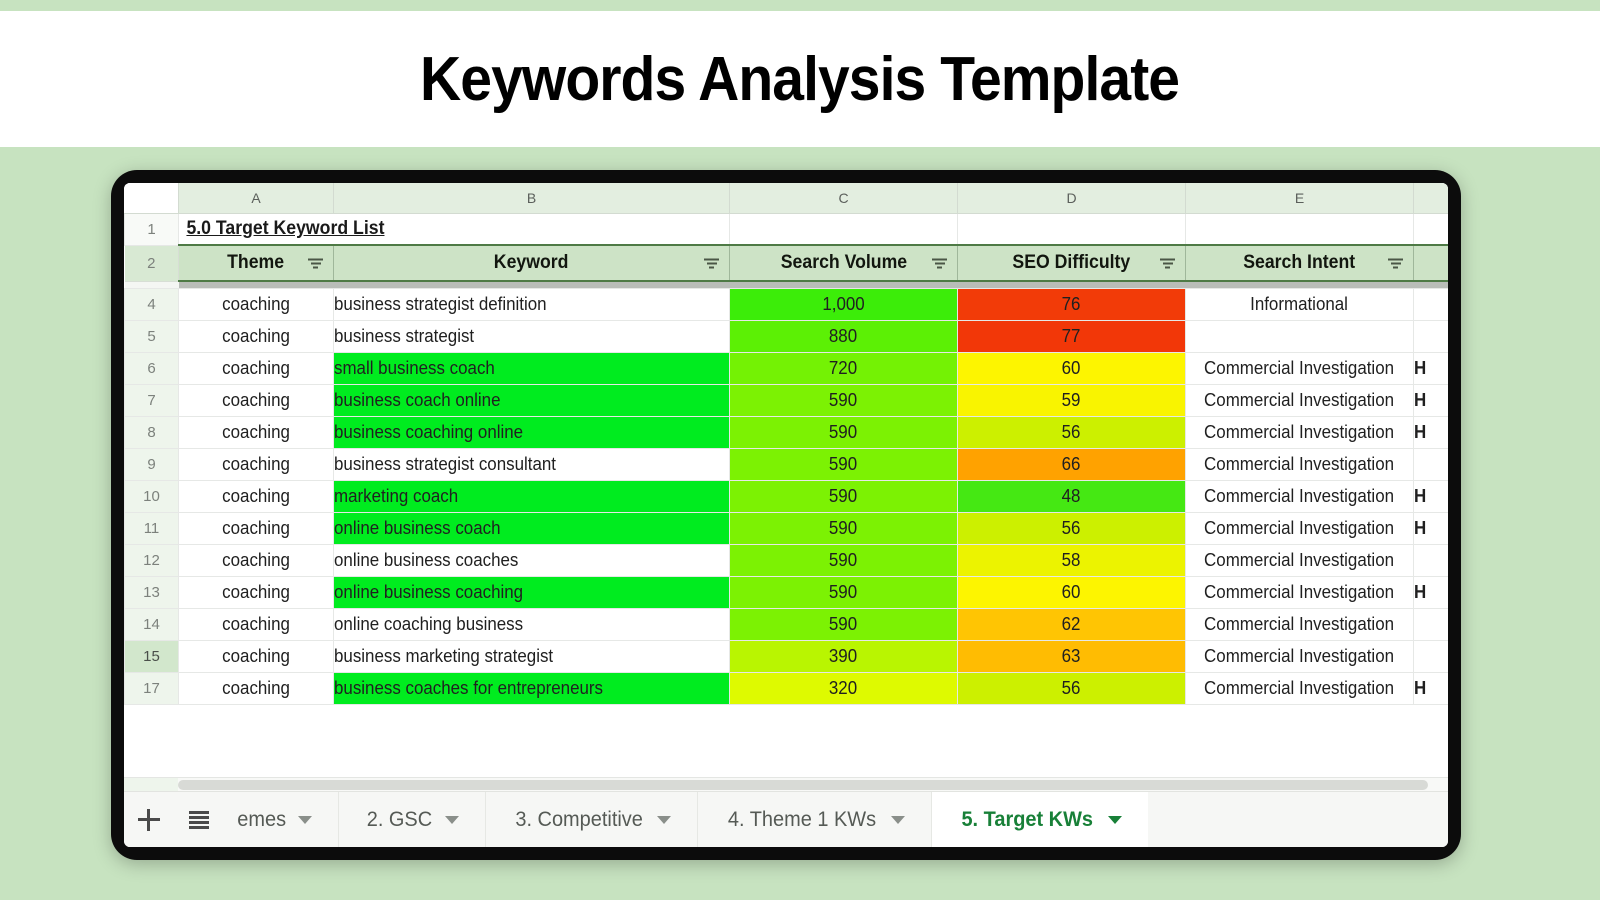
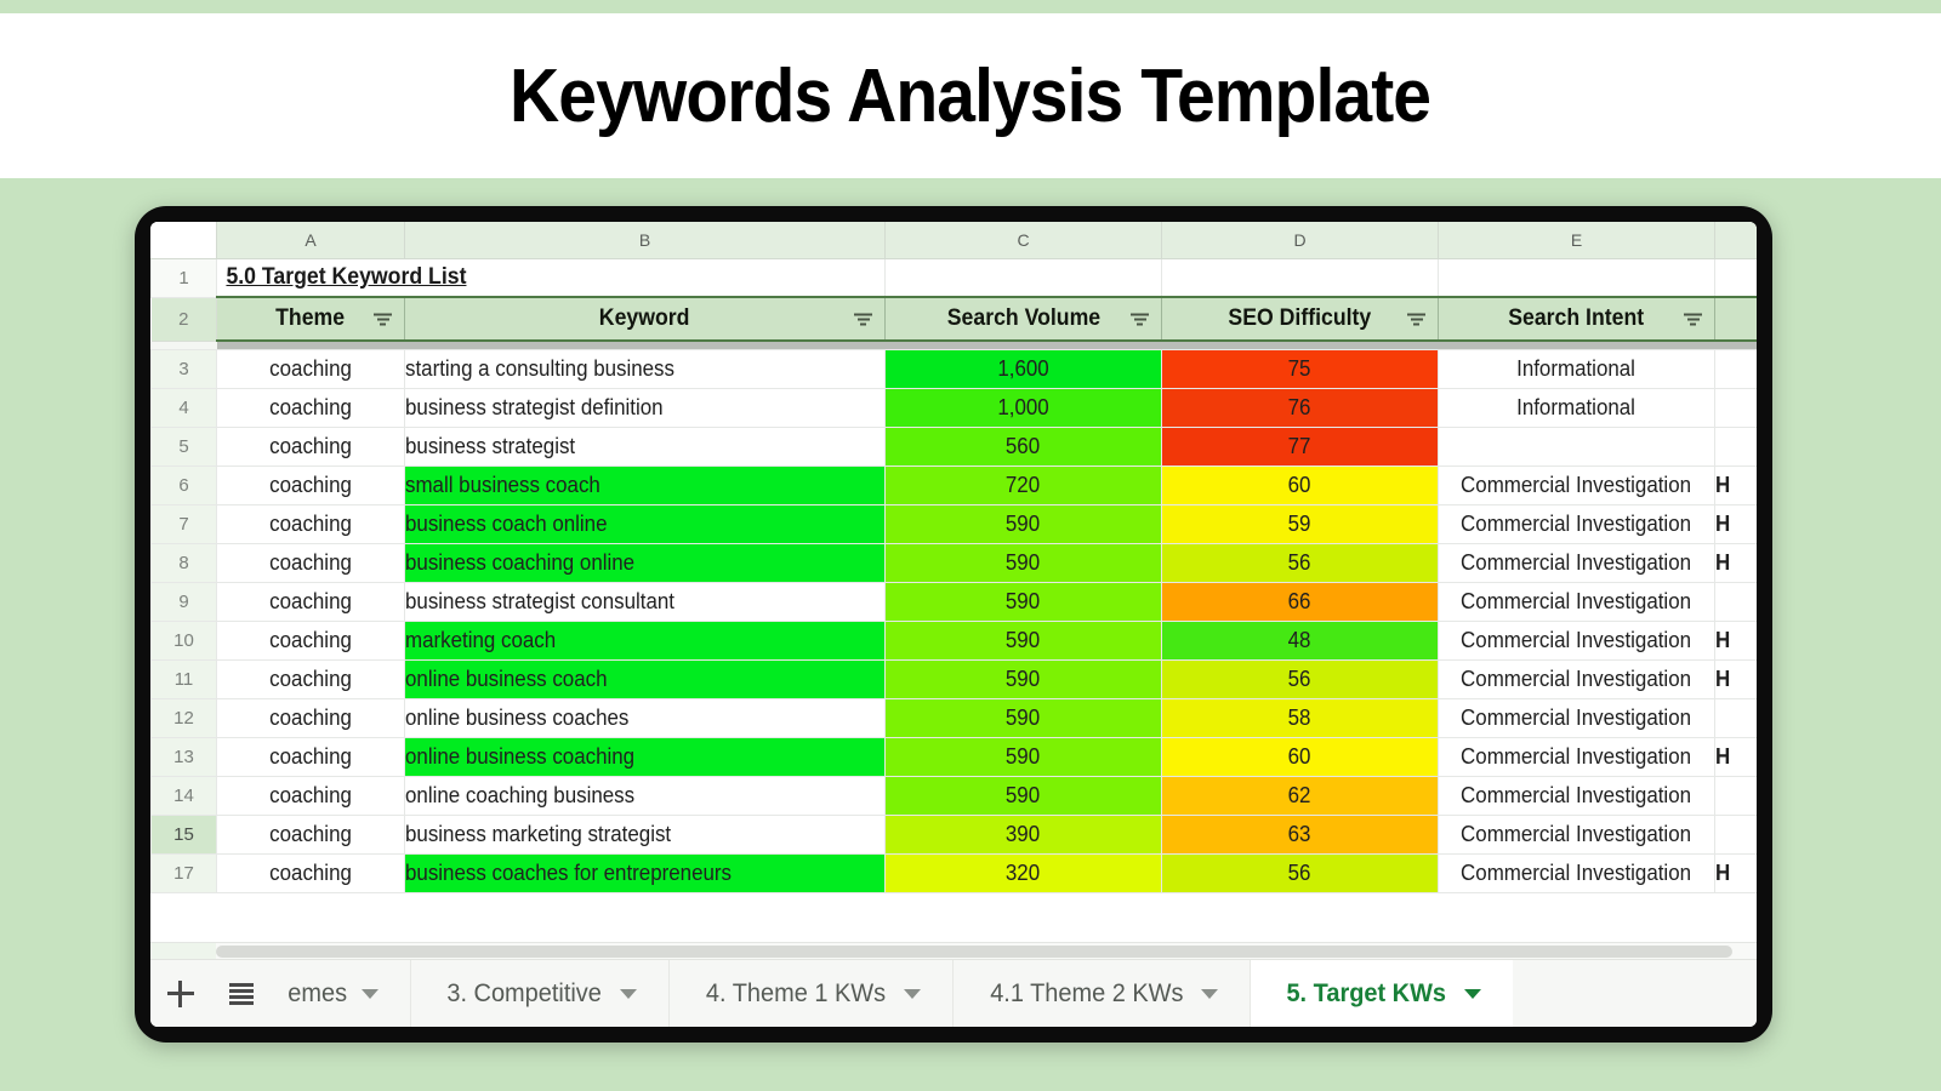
  Keywords Analysis Template
  	A	B	C	D	E
  1	5.0 Target Keyword List
  2	Theme	Keyword	Search Volume	SEO Difficulty	Search Intent
+ 3	coaching	starting a consulting business	1,600	75	Informational
  4	coaching	business strategist definition	1,000	76	Informational
- 5	coaching	business strategist	880	77
+ 5	coaching	business strategist	560	77
  6	coaching	small business coach	720	60	Commercial Investigation	H
  7	coaching	business coach online	590	59	Commercial Investigation	H
  8	coaching	business coaching online	590	56	Commercial Investigation	H
  9	coaching	business strategist consultant	590	66	Commercial Investigation
  10	coaching	marketing coach	590	48	Commercial Investigation	H
  11	coaching	online business coach	590	56	Commercial Investigation	H
  12	coaching	online business coaches	590	58	Commercial Investigation
  13	coaching	online business coaching	590	60	Commercial Investigation	H
  14	coaching	online coaching business	590	62	Commercial Investigation
  15	coaching	business marketing strategist	390	63	Commercial Investigation
  17	coaching	business coaches for entrepreneurs	320	56	Commercial Investigation	H
  emes
- 2. GSC
  3. Competitive
  4. Theme 1 KWs
+ 4.1 Theme 2 KWs
  5. Target KWs
